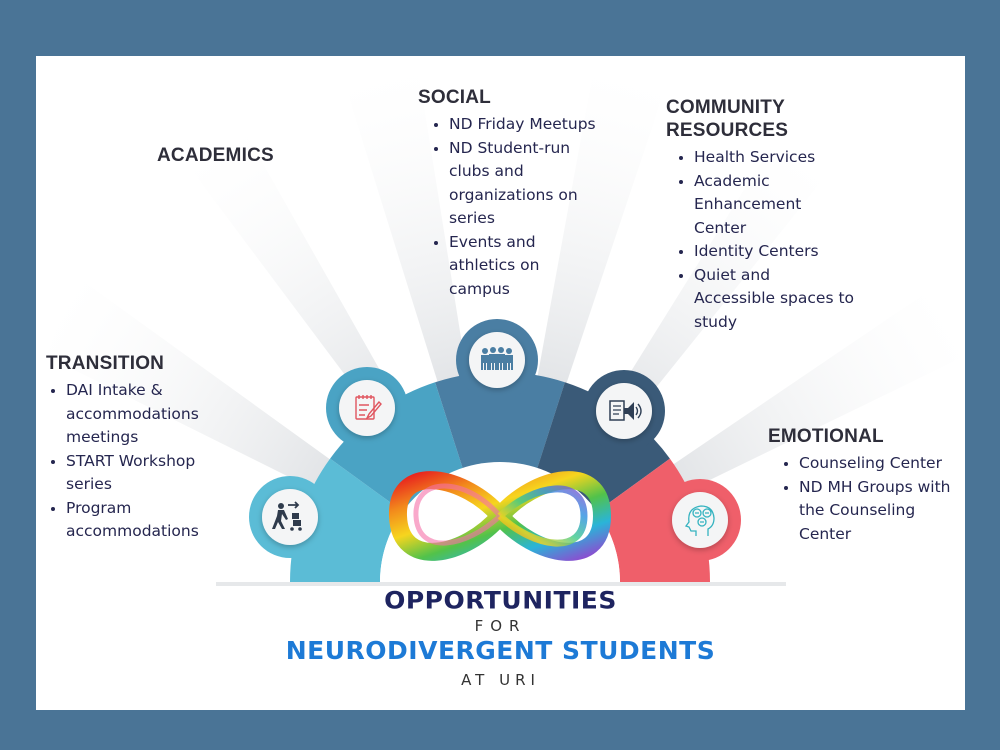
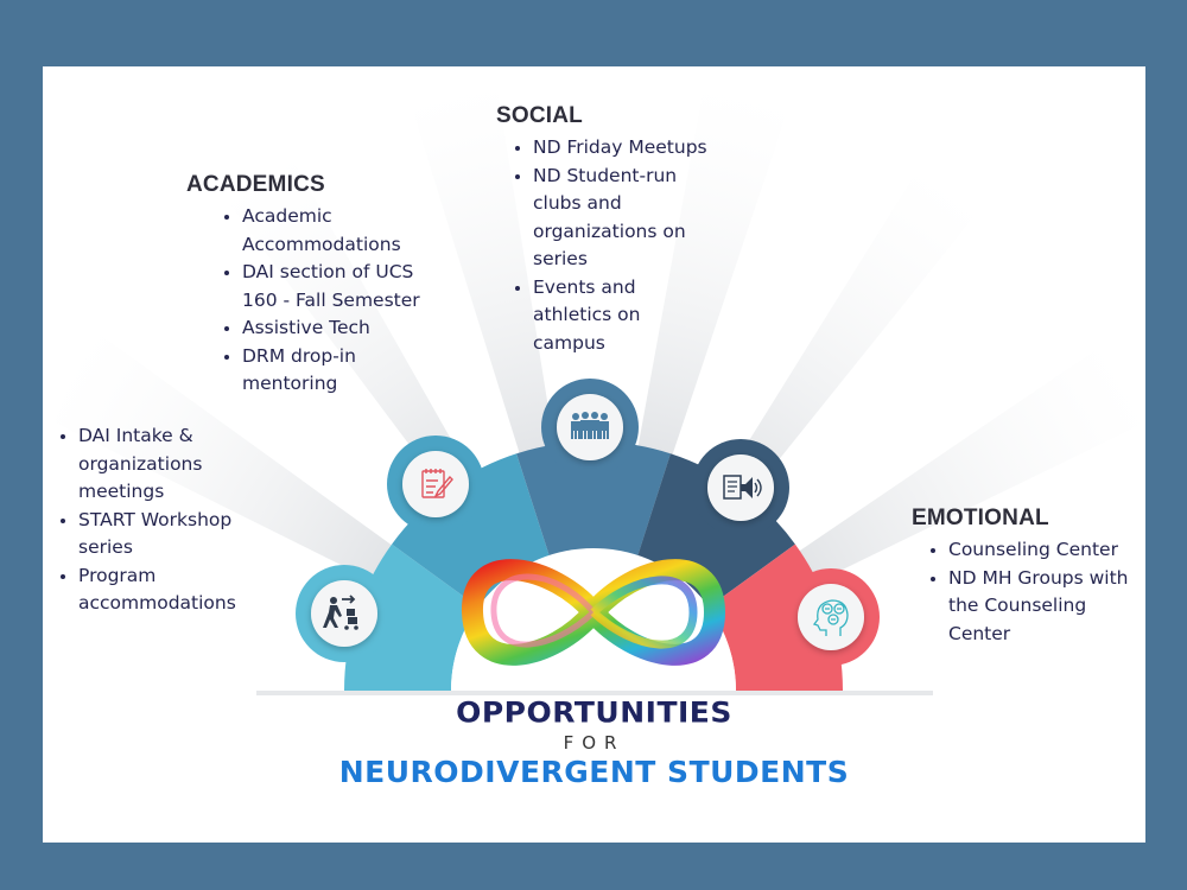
- TRANSITION
- DAI Intake & accommodations meetings
+ DAI Intake & organizations meetings
  START Workshop series
  Program accommodations
  ACADEMICS
+ Academic Accommodations
+ DAI section of UCS 160 - Fall Semester
+ Assistive Tech
+ DRM drop-in mentoring
  SOCIAL
  ND Friday Meetups
  ND Student-run clubs and organizations on series
  Events and athletics on campus
- COMMUNITY RESOURCES
- Health Services
- Academic Enhancement Center
- Identity Centers
- Quiet and Accessible spaces to study
  EMOTIONAL
  Counseling Center
  ND MH Groups with the Counseling Center
  OPPORTUNITIES
  FOR
  NEURODIVERGENT STUDENTS
- AT URI
